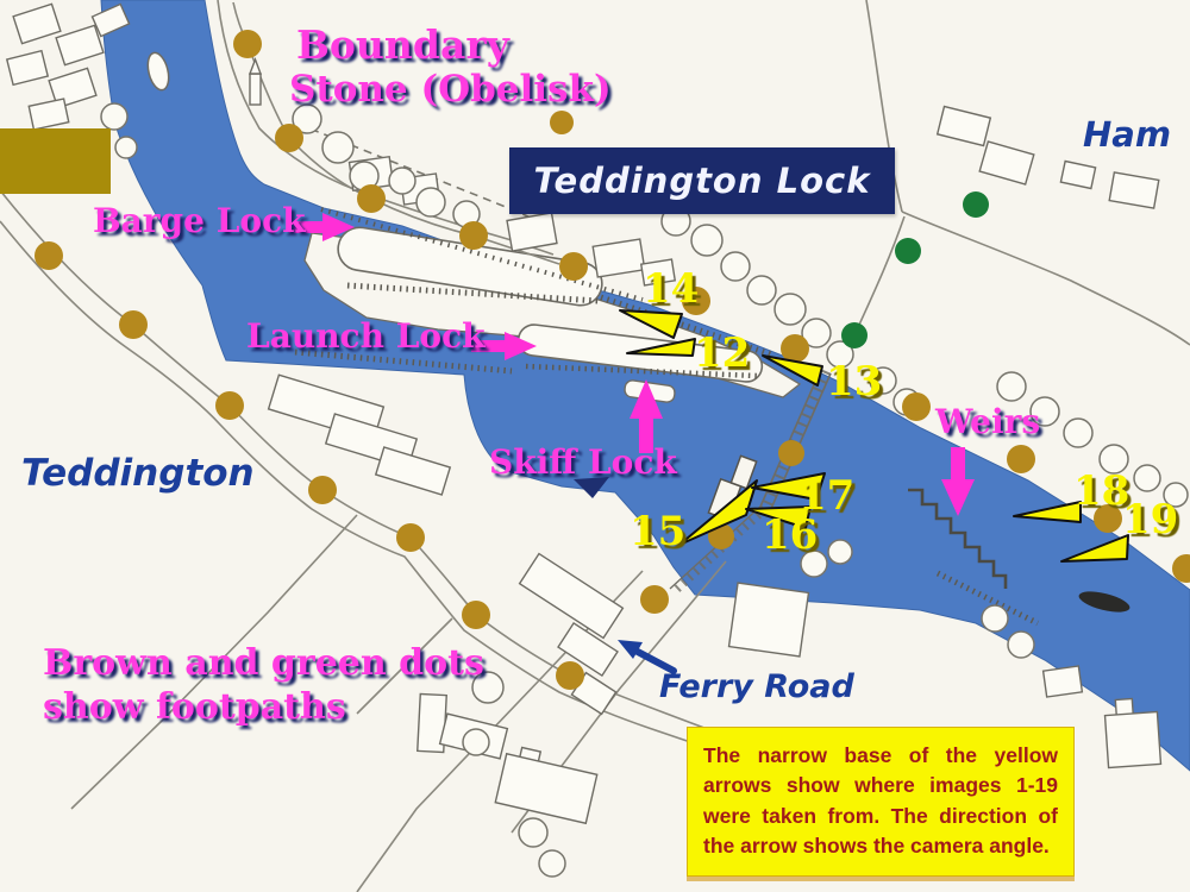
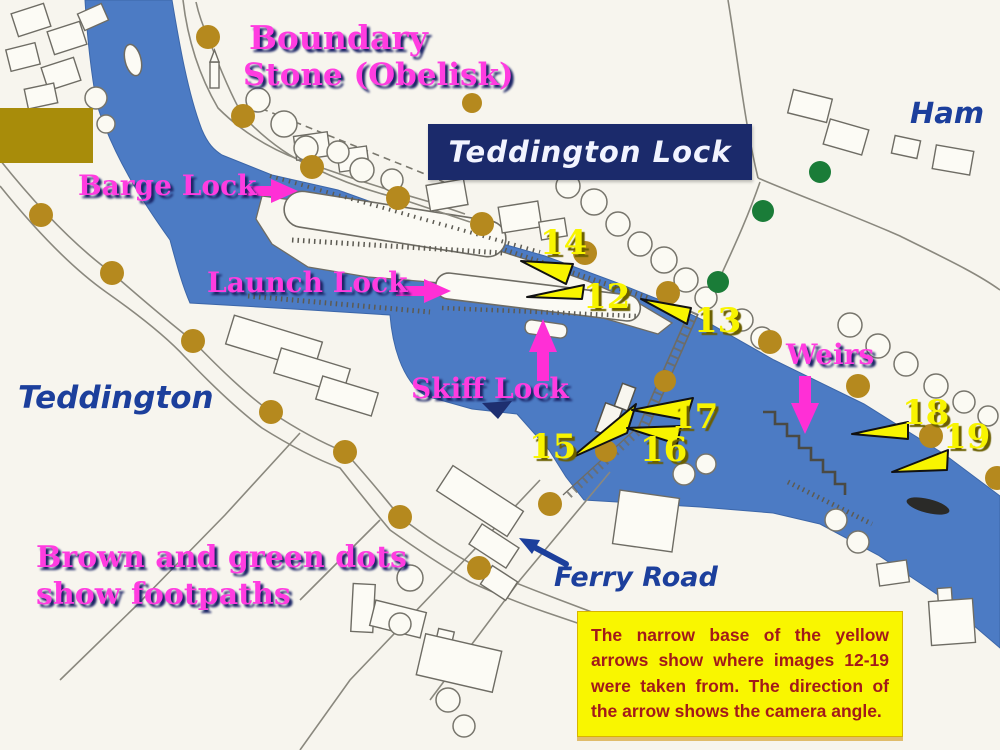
  Teddington Lock
  Boundary
  Stone (Obelisk)
  Barge Lock
  Launch Lock
  Skiff Lock
  Weirs
  Brown and green dots
  show footpaths
  Teddington
  Ham
  Ferry Road
  12
  13
  14
  15
  16
  17
  18
  19
- The narrow base of the yellow arrows show where images 1-19 were taken from. The direction of the arrow shows the camera angle.
+ The narrow base of the yellow arrows show where images 12-19 were taken from. The direction of the arrow shows the camera angle.
